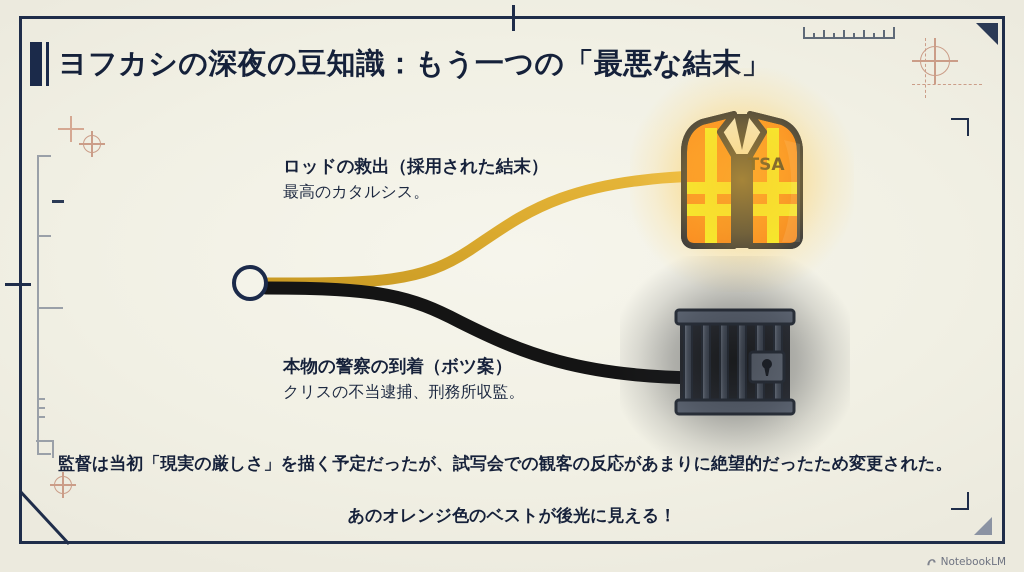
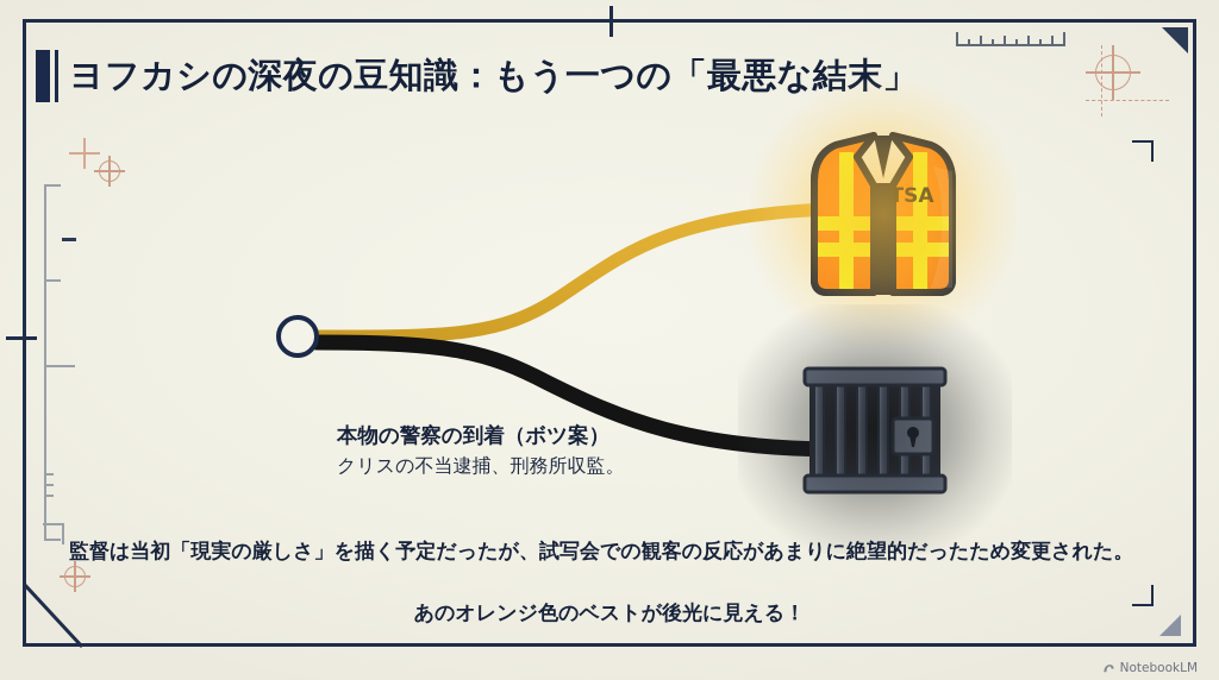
  ヨフカシの深夜の豆知識：もう一つの「最悪な結末」
- ロッドの救出（採用された結末）
- 最高のカタルシス。
  本物の警察の到着（ボツ案）
  クリスの不当逮捕、刑務所収監。
  監督は当初「現実の厳しさ」を描く予定だったが、試写会での観客の反応があまりに絶望的だったため変更された。
  あのオレンジ色のベストが後光に見える！
  NotebookLM
